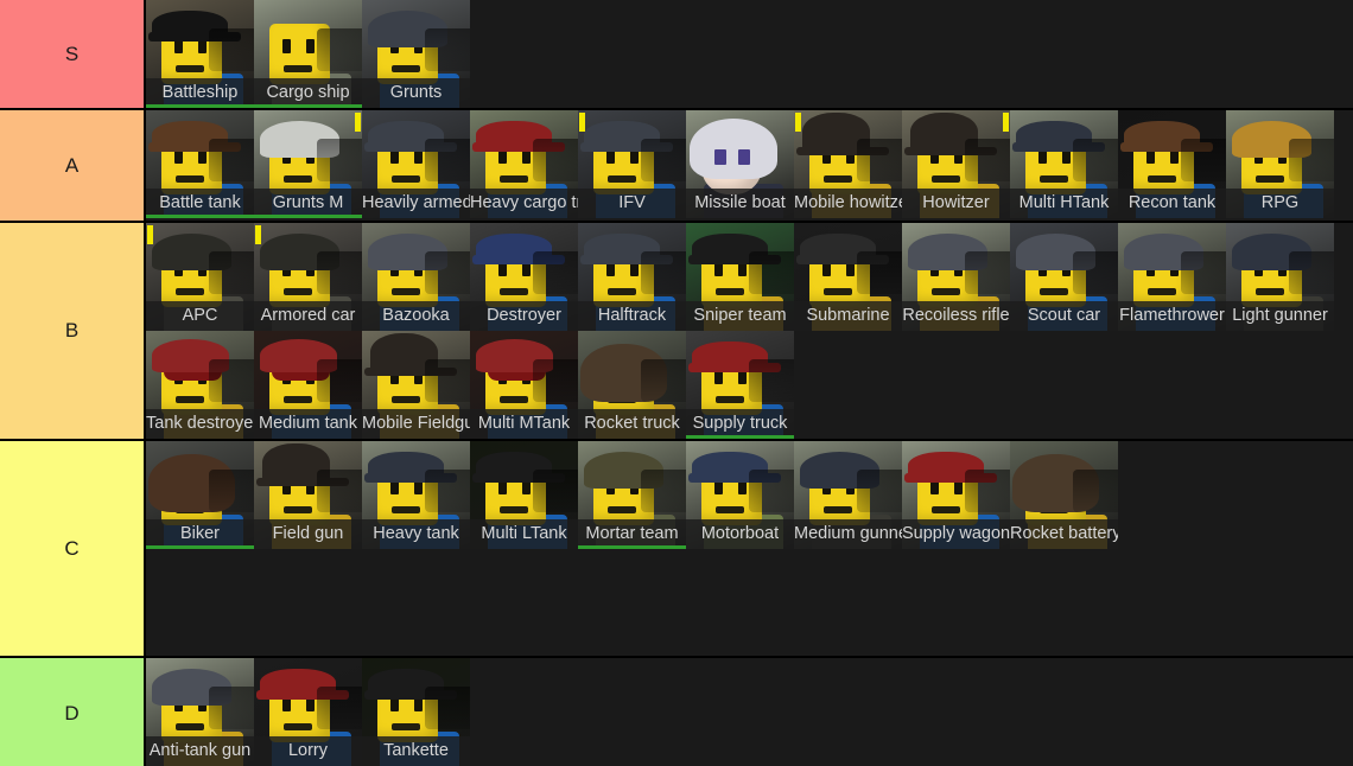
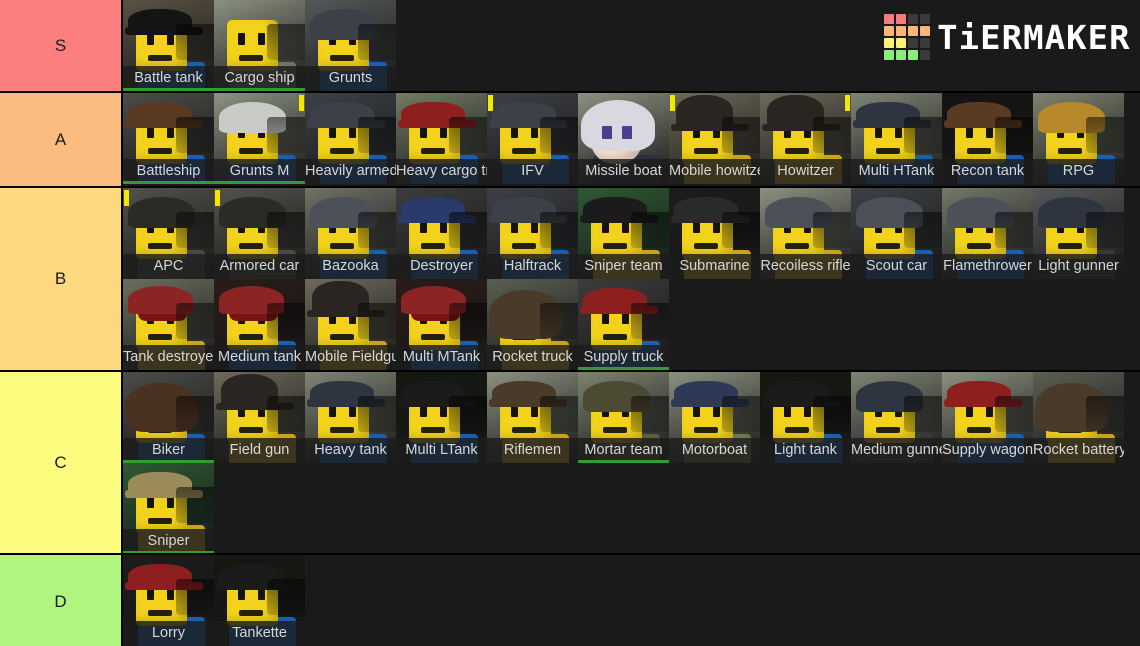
+ TiERMAKER
  S
- Battleship
+ Battle tank
  Cargo ship
  Grunts
  A
- Battle tank
+ Battleship
  Grunts M
  Heavy cargo t
  IFV
  Missile boat
  Mobile howitz
  Howitzer
  Multi HTank
  Recon tank
  RPG
  B
  APC
  Armored car
  Bazooka
  Destroyer
  Halftrack
  Sniper team
  Submarine
  Recoiless rifle
  Scout car
  Flamethrower
  Light gunner
  Tank destroye
  Medium tank
  Mobile Fieldg
  Multi MTank
  Rocket truck
  Supply truck
  C
  Biker
  Field gun
  Heavy tank
  Multi LTank
+ Riflemen
  Mortar team
  Motorboat
+ Light tank
  Medium gunn
  Supply wagon
  Rocket battery
+ Sniper
  D
- Anti-tank gun
  Lorry
  Tankette
